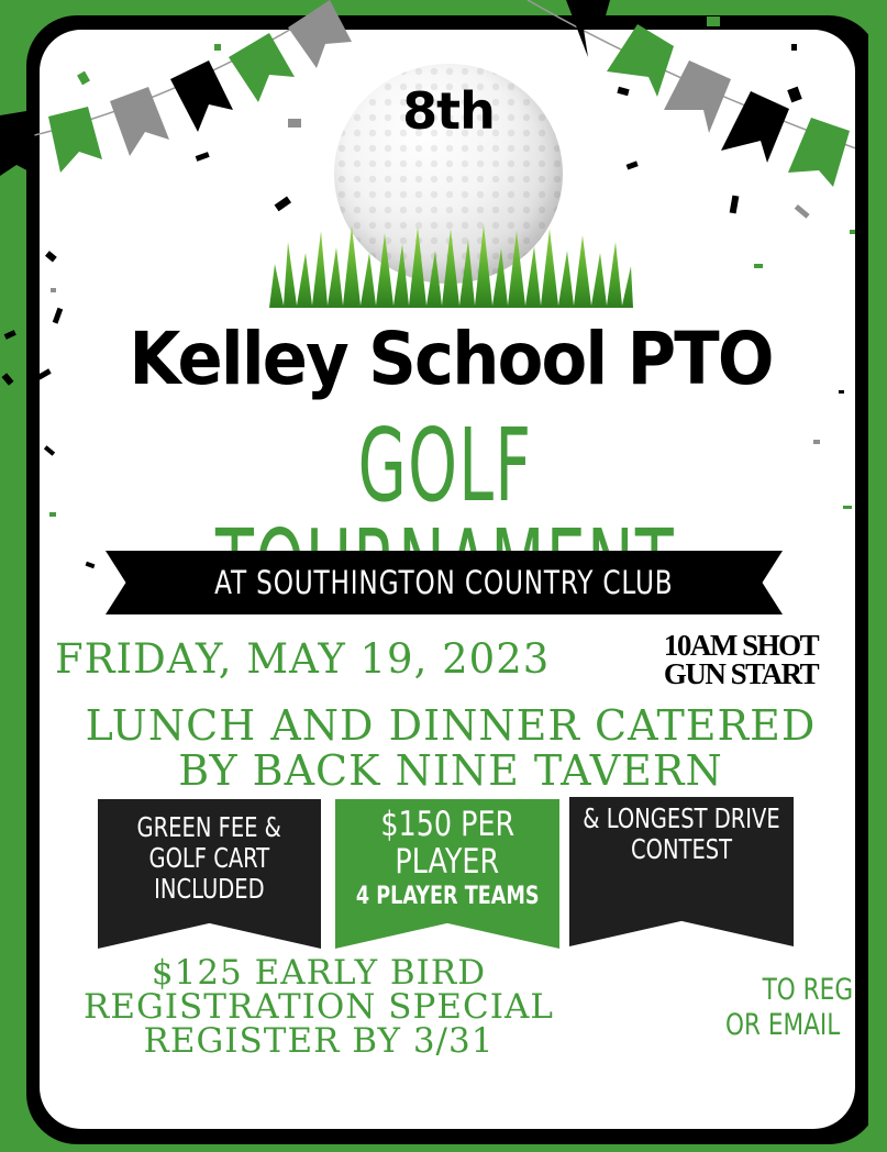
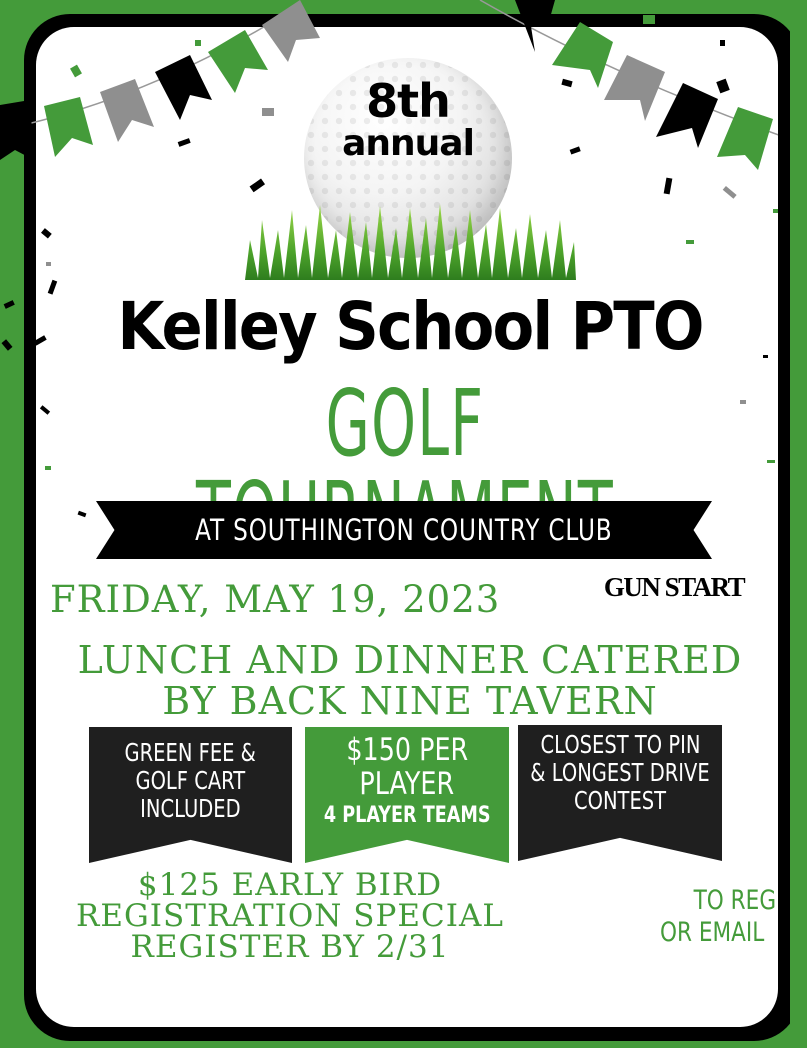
  8th
+ annual
  Kelley School PTO
  AT SOUTHINGTON COUNTRY CLUB
  FRIDAY, MAY 19, 2023
- 10AM SHOT
  GUN START
  LUNCH AND DINNER CATERED
  BY BACK NINE TAVERN
  GREEN FEE &
  GOLF CART
  INCLUDED
  $150 PER
  PLAYER
  4 PLAYER TEAMS
+ CLOSEST TO PIN
  & LONGEST DRIVE
  CONTEST
  $125 EARLY BIRD
  REGISTRATION SPECIAL
- REGISTER BY 3/31
+ REGISTER BY 2/31
  TO REG
  OR EMAIL
